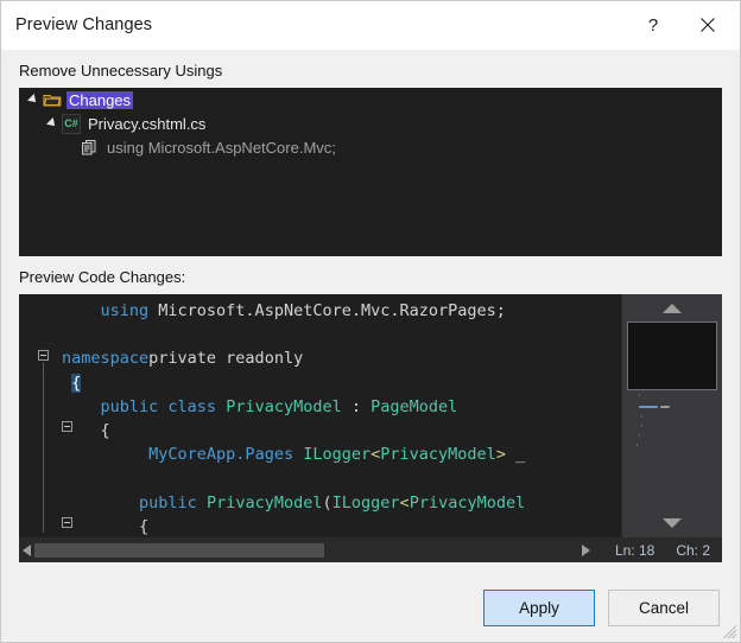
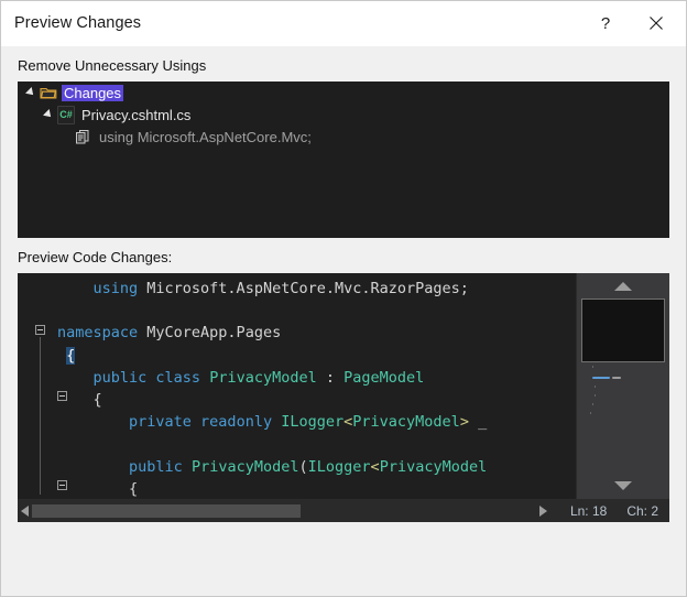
  Preview Changes
  ?
  Remove Unnecessary Usings
  Changes
  C#
  Privacy.cshtml.cs
  using Microsoft.AspNetCore.Mvc;
  Preview Code Changes:
  using Microsoft.AspNetCore.Mvc.RazorPages;
- namespaceprivate readonly
+ namespace MyCoreApp.Pages
  {
  public class PrivacyModel : PageModel
  {
- MyCoreApp.Pages ILogger<PrivacyModel> _
+ private readonly ILogger<PrivacyModel> _
  public PrivacyModel(ILogger<PrivacyModel
  {
  Ln: 18
  Ch: 2
- Apply
- Cancel
